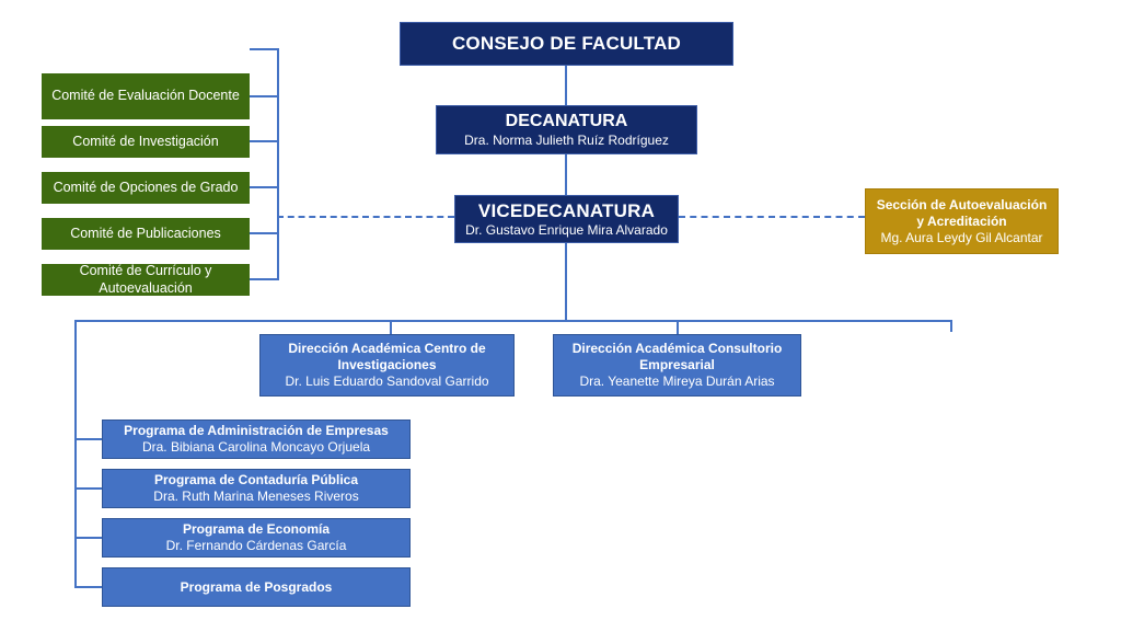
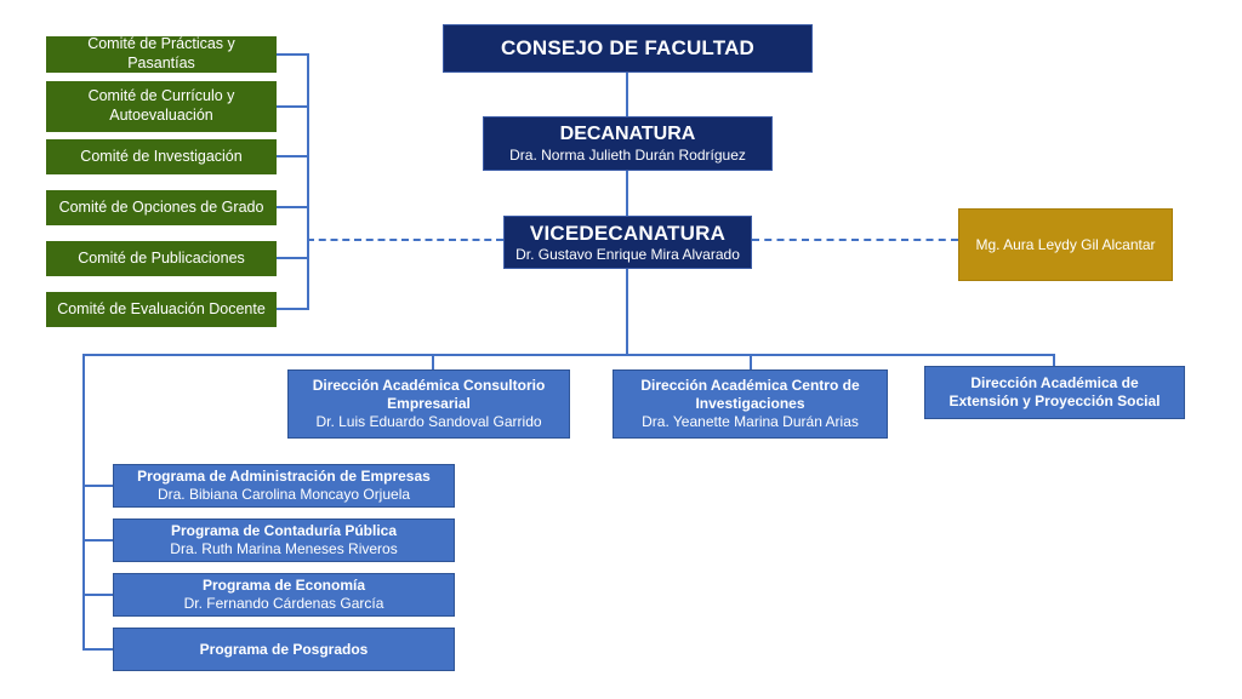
  CONSEJO DE FACULTAD
  DECANATURA
- Dra. Norma Julieth Ruíz Rodríguez
+ Dra. Norma Julieth Durán Rodríguez
  VICEDECANATURA
  Dr. Gustavo Enrique Mira Alvarado
- Sección de Autoevaluación y Acreditación
  Mg. Aura Leydy Gil Alcantar
+ Comité de Prácticas y Pasantías
- Comité de Evaluación Docente
+ Comité de Currículo y Autoevaluación
  Comité de Investigación
  Comité de Opciones de Grado
  Comité de Publicaciones
- Comité de Currículo y Autoevaluación
+ Comité de Evaluación Docente
- Dirección Académica Centro de Investigaciones
+ Dirección Académica Consultorio Empresarial
  Dr. Luis Eduardo Sandoval Garrido
- Dirección Académica Consultorio Empresarial
+ Dirección Académica Centro de Investigaciones
- Dra. Yeanette Mireya Durán Arias
+ Dra. Yeanette Marina Durán Arias
+ Dirección Académica de Extensión y Proyección Social
  Programa de Administración de Empresas
  Dra. Bibiana Carolina Moncayo Orjuela
  Programa de Contaduría Pública
  Dra. Ruth Marina Meneses Riveros
  Programa de Economía
  Dr. Fernando Cárdenas García
  Programa de Posgrados
